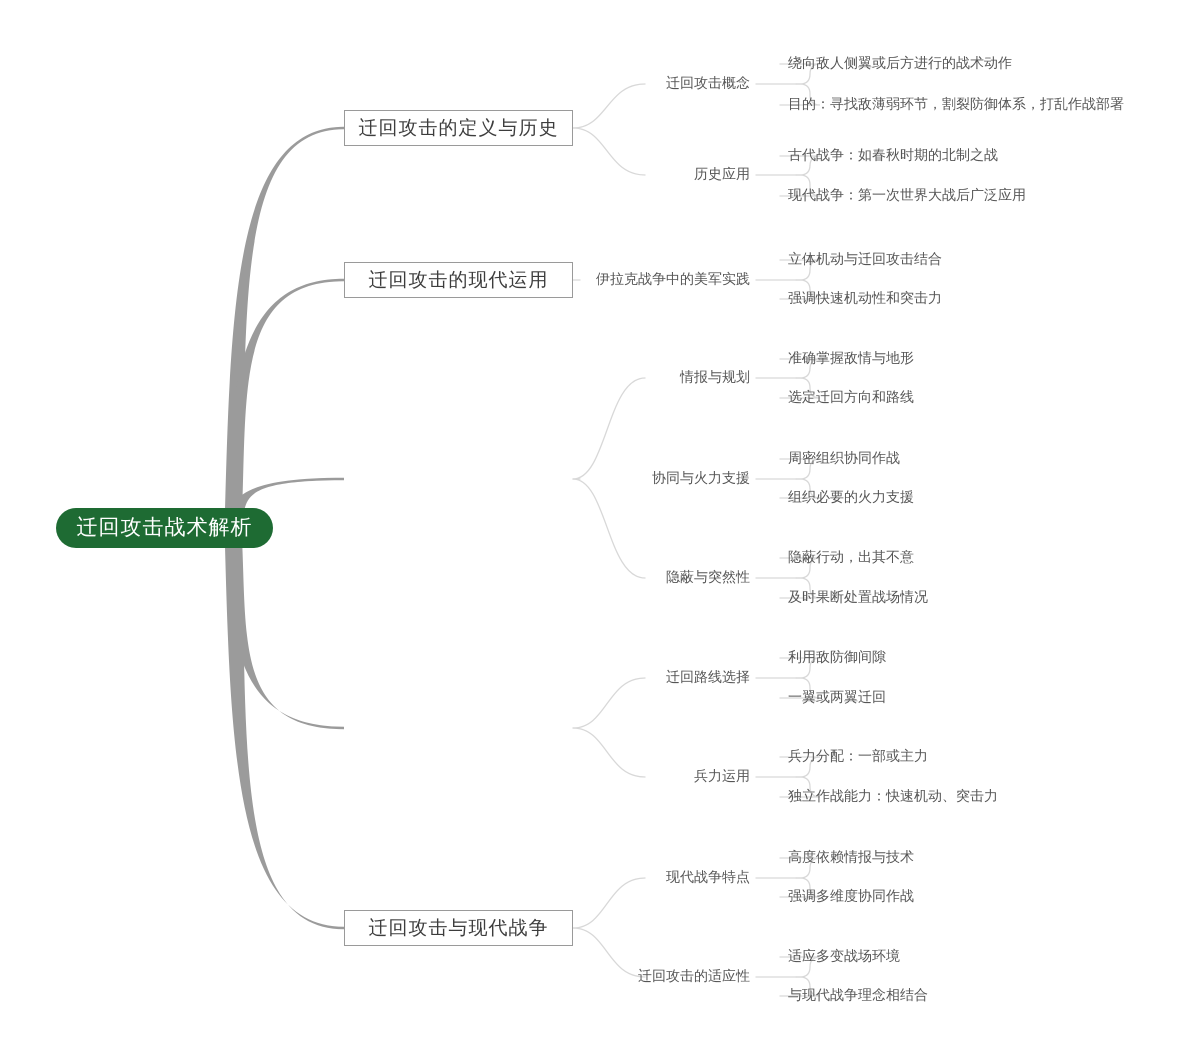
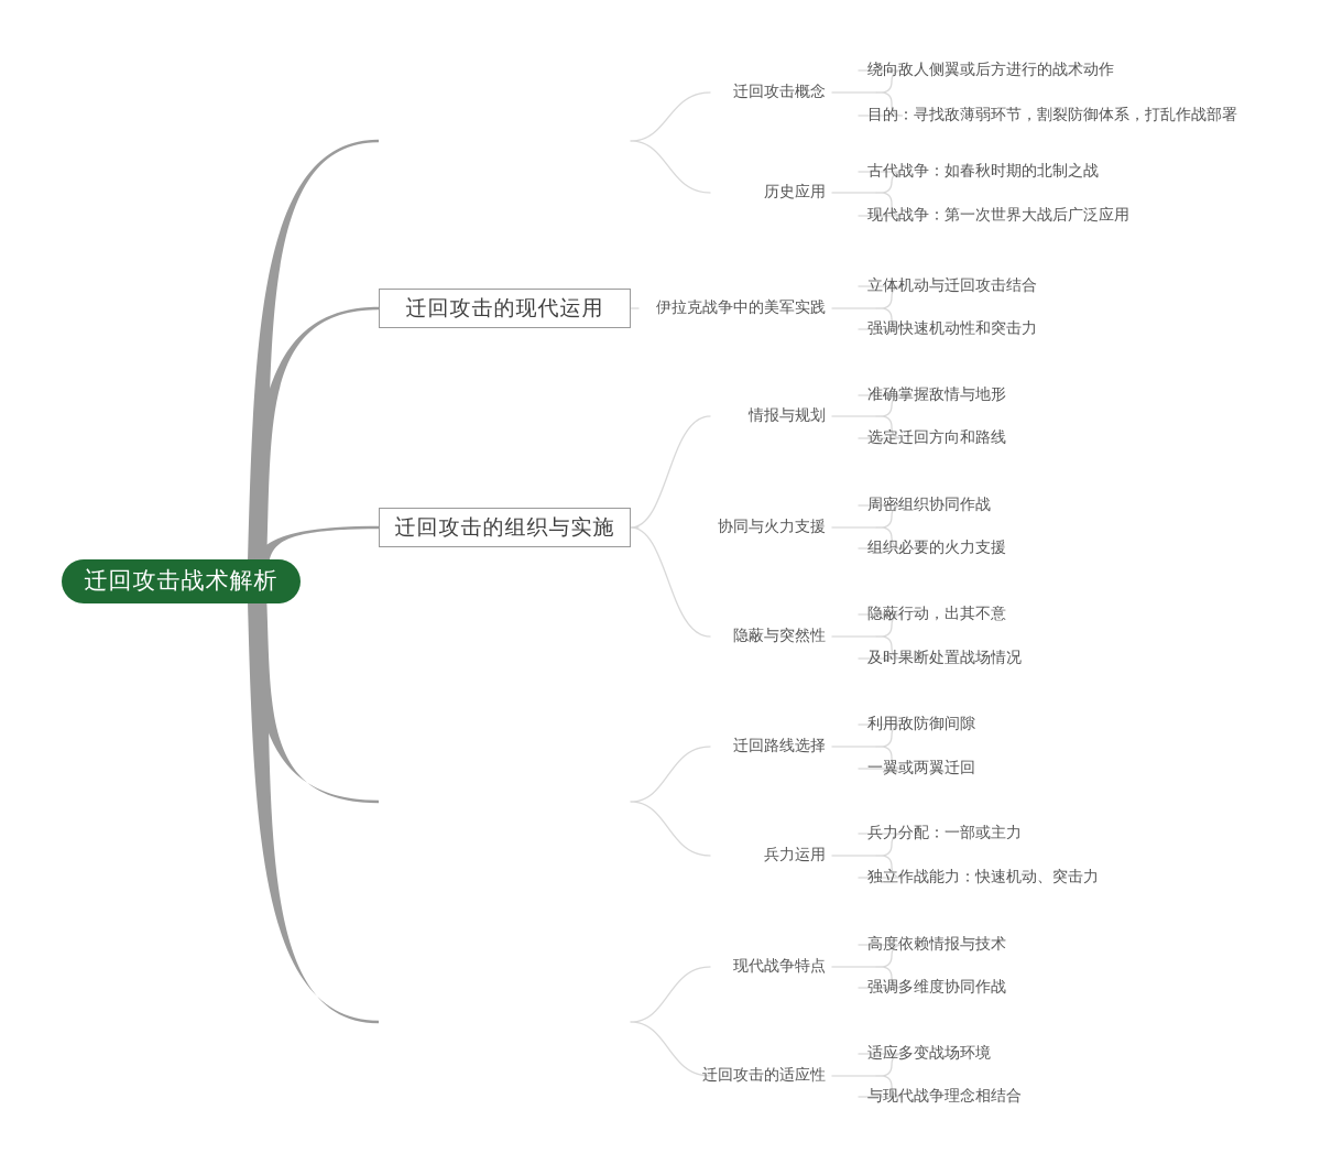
  迁回攻击战术解析
- 迁回攻击的定义与历史
  迁回攻击概念
  绕向敌人侧翼或后方进行的战术动作
  目的：寻找敌薄弱环节，割裂防御体系，打乱作战部署
  历史应用
  古代战争：如春秋时期的北制之战
  现代战争：第一次世界大战后广泛应用
  迁回攻击的现代运用
  伊拉克战争中的美军实践
  立体机动与迁回攻击结合
  强调快速机动性和突击力
+ 迁回攻击的组织与实施
  情报与规划
  准确掌握敌情与地形
  选定迁回方向和路线
  协同与火力支援
  周密组织协同作战
  组织必要的火力支援
  隐蔽与突然性
  隐蔽行动，出其不意
  及时果断处置战场情况
  迁回路线选择
  利用敌防御间隙
  一翼或两翼迁回
  兵力运用
  兵力分配：一部或主力
  独立作战能力：快速机动、突击力
- 迁回攻击与现代战争
  现代战争特点
  高度依赖情报与技术
  强调多维度协同作战
  迁回攻击的适应性
  适应多变战场环境
  与现代战争理念相结合
